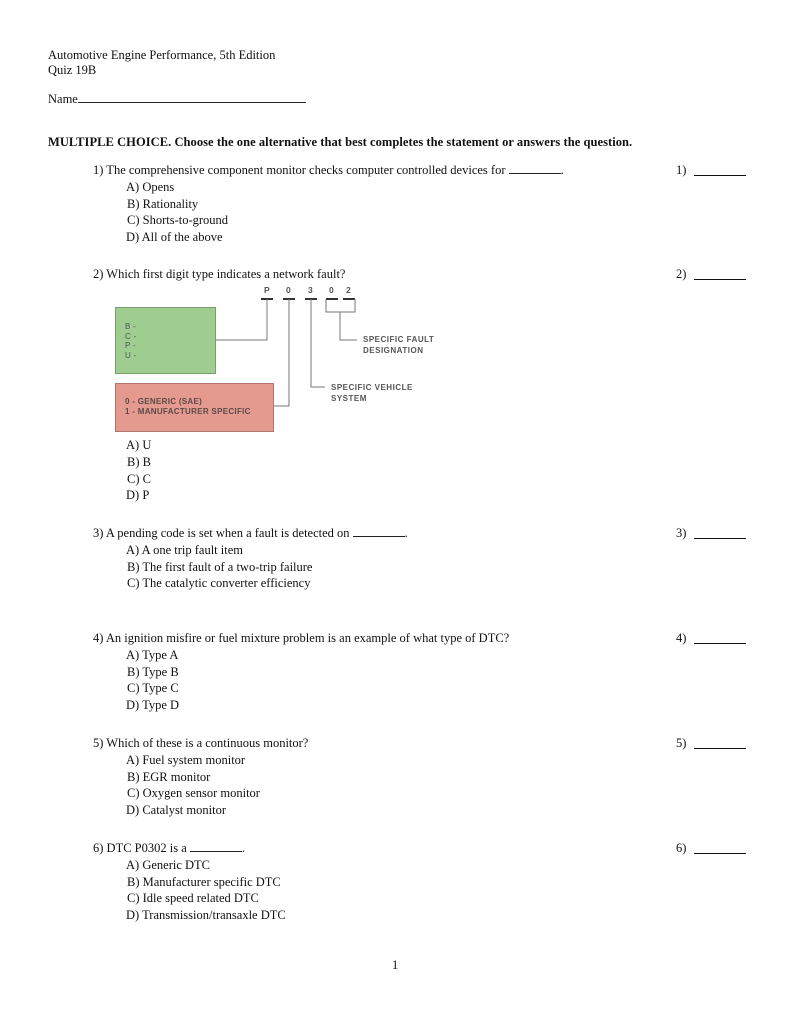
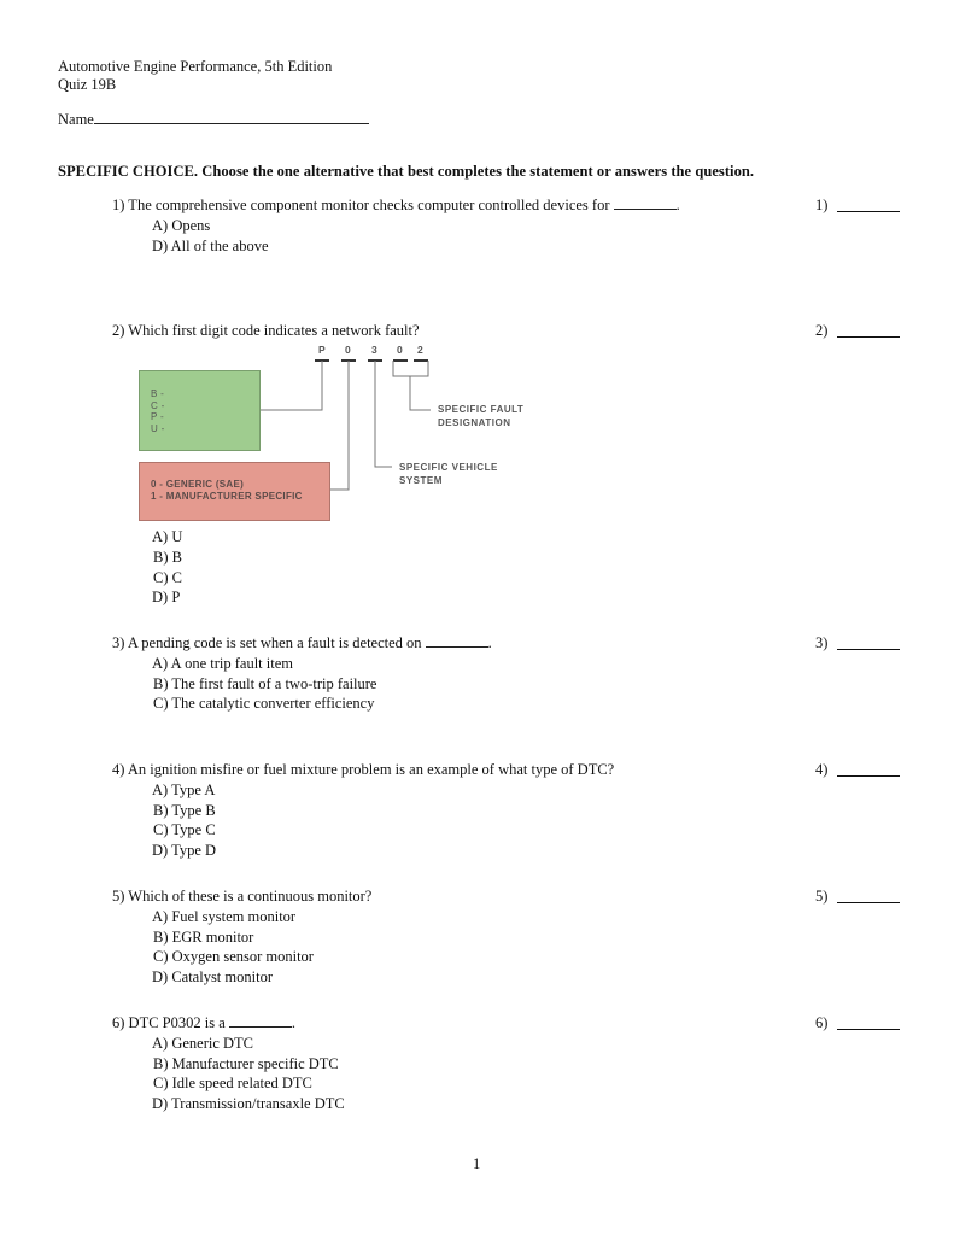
  Automotive Engine Performance, 5th Edition
  Quiz 19B
  Name
- MULTIPLE CHOICE. Choose the one alternative that best completes the statement or answers the question.
+ SPECIFIC CHOICE. Choose the one alternative that best completes the statement or answers the question.
  1) The comprehensive component monitor checks computer controlled devices for .
  A) Opens
- B) Rationality
- C) Shorts-to-ground
  D) All of the above
  1)
- 2) Which first digit type indicates a network fault?
+ 2) Which first digit code indicates a network fault?
  2)
  P
  0
  3
  0
  2
  B -
  C -
  P -
  U -
  0 - GENERIC (SAE)
  1 - MANUFACTURER SPECIFIC
  SPECIFIC FAULT
  DESIGNATION
  SPECIFIC VEHICLE
  SYSTEM
  A) U
  B) B
  C) C
  D) P
  3) A pending code is set when a fault is detected on .
  A) A one trip fault item
  B) The first fault of a two-trip failure
  C) The catalytic converter efficiency
  3)
  4) An ignition misfire or fuel mixture problem is an example of what type of DTC?
  A) Type A
  B) Type B
  C) Type C
  D) Type D
  4)
  5) Which of these is a continuous monitor?
  A) Fuel system monitor
  B) EGR monitor
  C) Oxygen sensor monitor
  D) Catalyst monitor
  5)
  6) DTC P0302 is a .
  A) Generic DTC
  B) Manufacturer specific DTC
  C) Idle speed related DTC
  D) Transmission/transaxle DTC
  6)
  1
